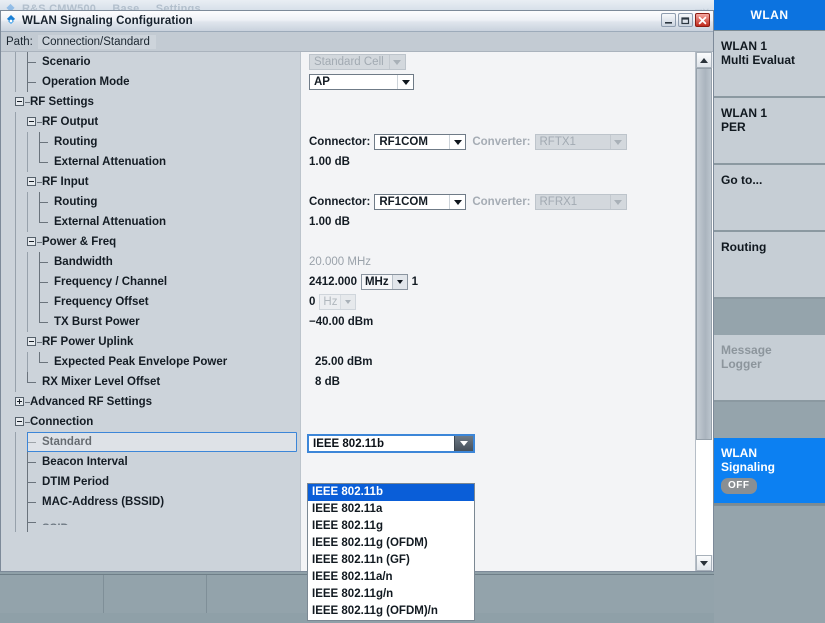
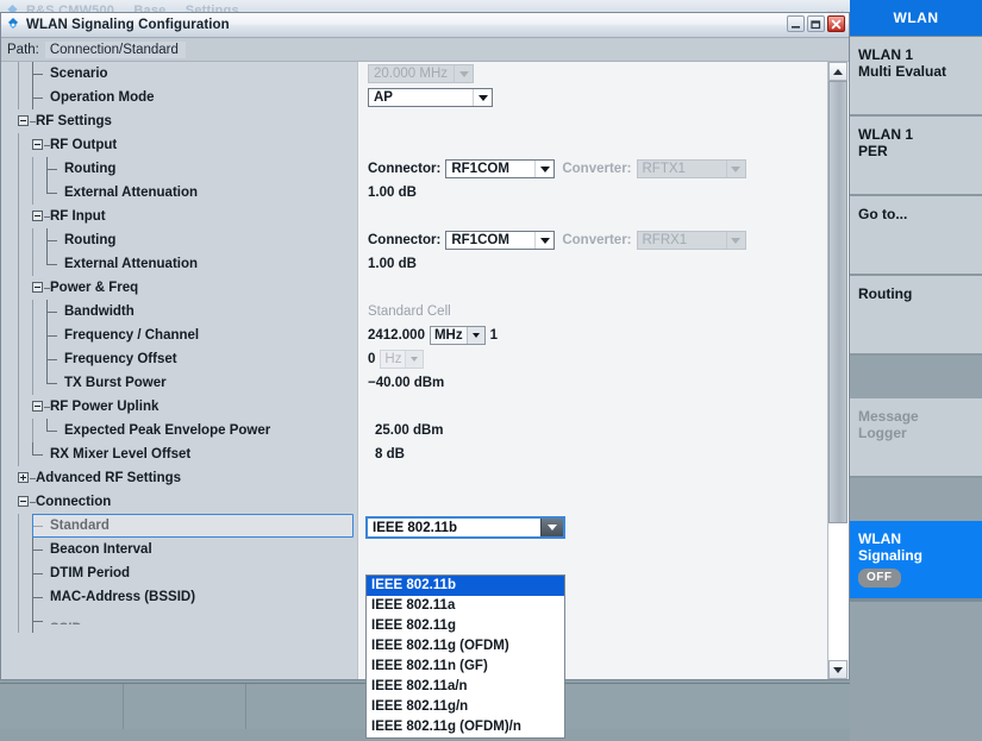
  R&S CMW500 ... Base ... Settings
  WLAN Signaling Configuration
  Path:
  Connection/Standard
  Scenario
  Operation Mode
  RF Settings
  RF Output
  Routing
  External Attenuation
  RF Input
  Routing
  External Attenuation
  Power & Freq
  Bandwidth
  Frequency / Channel
  Frequency Offset
  TX Burst Power
  RF Power Uplink
  Expected Peak Envelope Power
  RX Mixer Level Offset
  Advanced RF Settings
  Connection
  Standard
  Beacon Interval
  DTIM Period
  MAC-Address (BSSID)
- Standard Cell
+ 20.000 MHz
  AP
  Connector:
  RF1COM
  Converter:
  RFTX1
  1.00 dB
  Connector:
  RF1COM
  Converter:
  RFRX1
  1.00 dB
- 20.000 MHz
+ Standard Cell
  2412.000
  MHz
  1
  0
  Hz
  −40.00 dBm
  25.00 dBm
  8 dB
  IEEE 802.11b
  IEEE 802.11b
  IEEE 802.11a
  IEEE 802.11g
  IEEE 802.11g (OFDM)
  IEEE 802.11n (GF)
  IEEE 802.11a/n
  IEEE 802.11g/n
  IEEE 802.11g (OFDM)/n
  WLAN
  WLAN 1
  Multi Evaluat
  WLAN 1
  PER
  Go to...
  Routing
  Message
  Logger
  WLAN
  Signaling
  OFF
